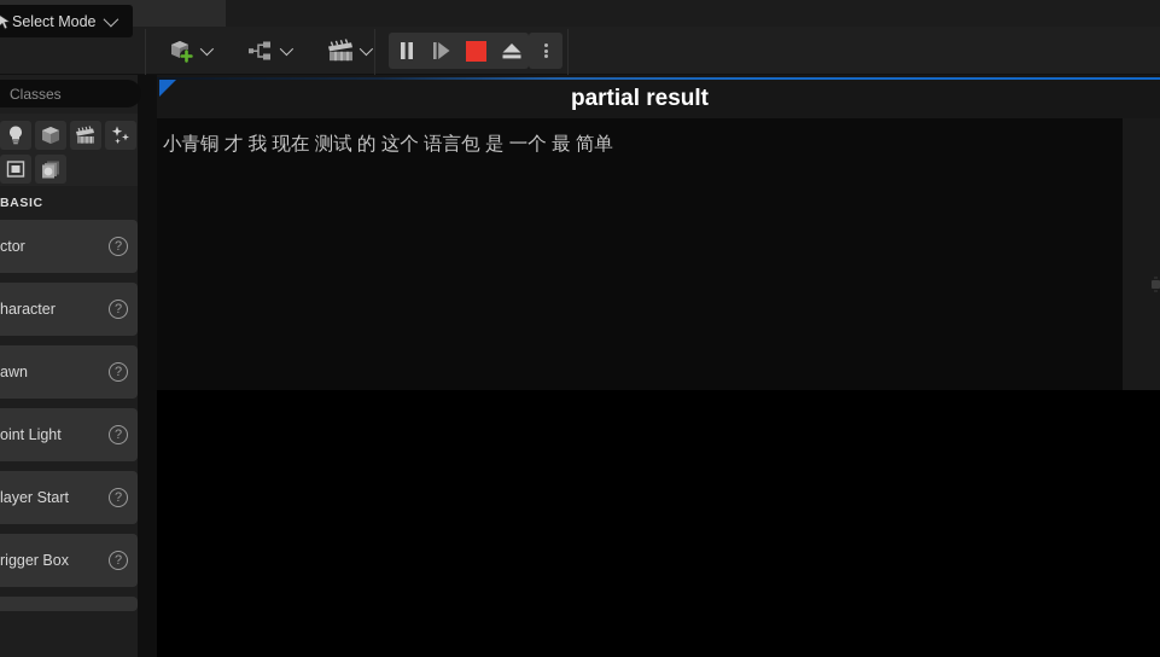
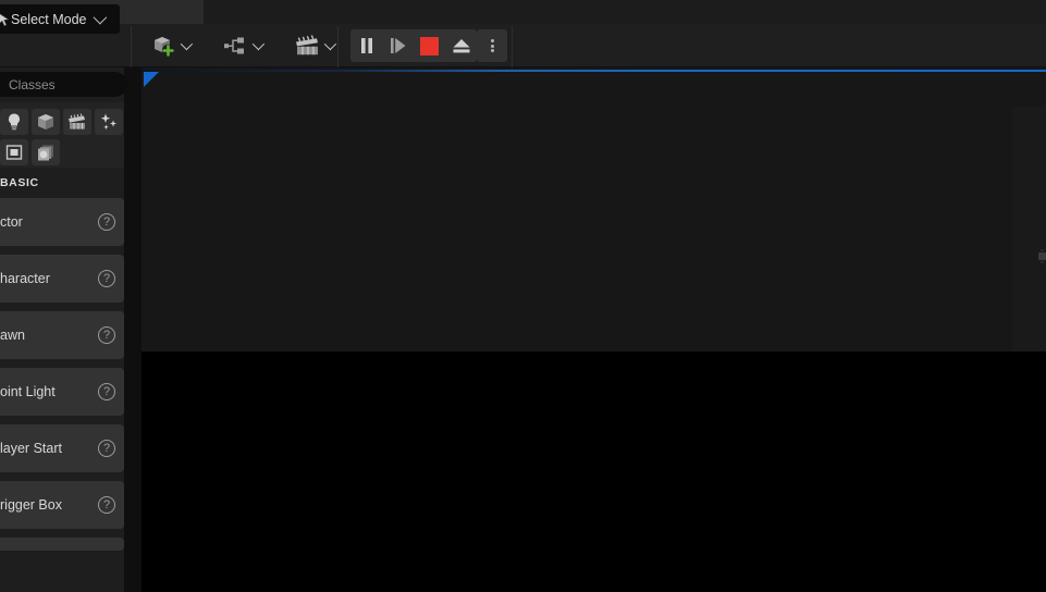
  Select Mode
  Classes
  BASIC
  ctor
  ?
  haracter
  ?
  awn
  ?
  oint Light
  ?
  layer Start
  ?
  rigger Box
  ?
- partial result
- 小青铜 才 我 现在 测试 的 这个 语言包 是 一个 最 简单
